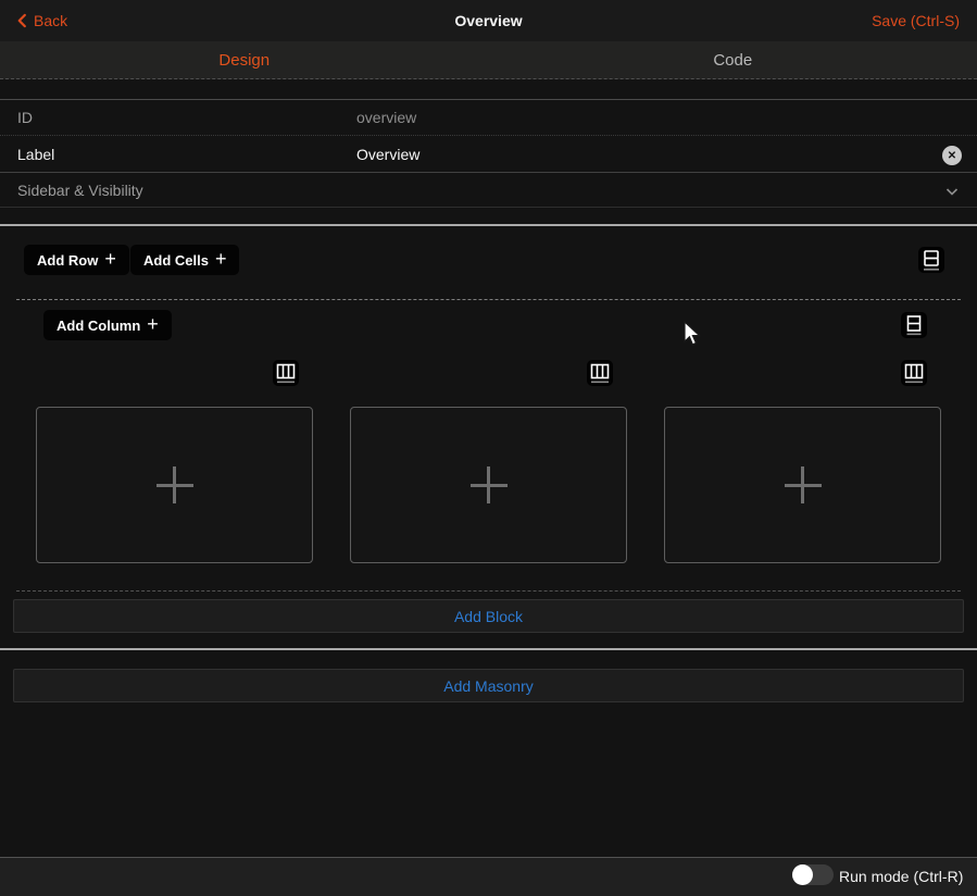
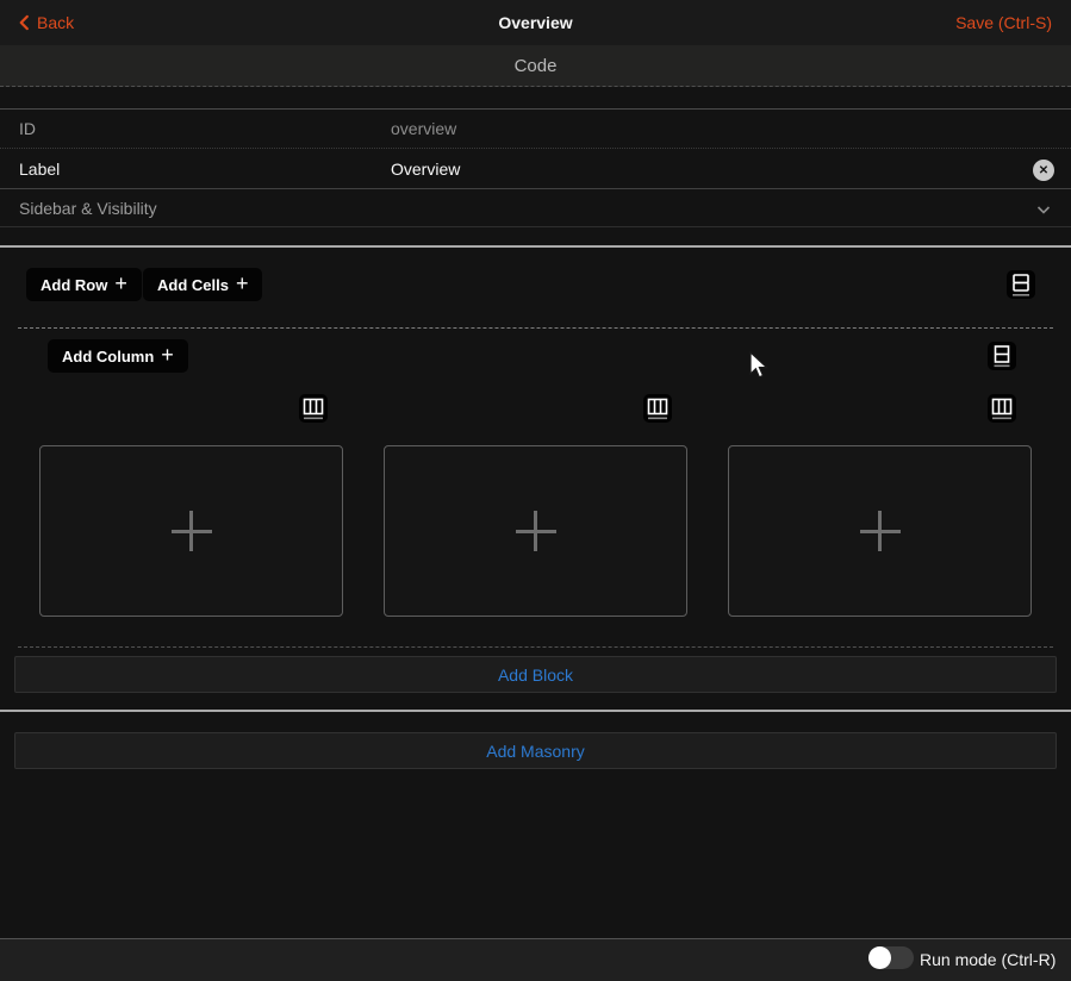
  Back
  Overview
  Save (Ctrl-S)
- Design
  Code
  ID
  overview
  Label
  Overview
  ✕
  Sidebar & Visibility
  Add Row
  +
  Add Cells
  +
  Add Column
  +
  Add Block
  Add Masonry
  Run mode (Ctrl-R)
